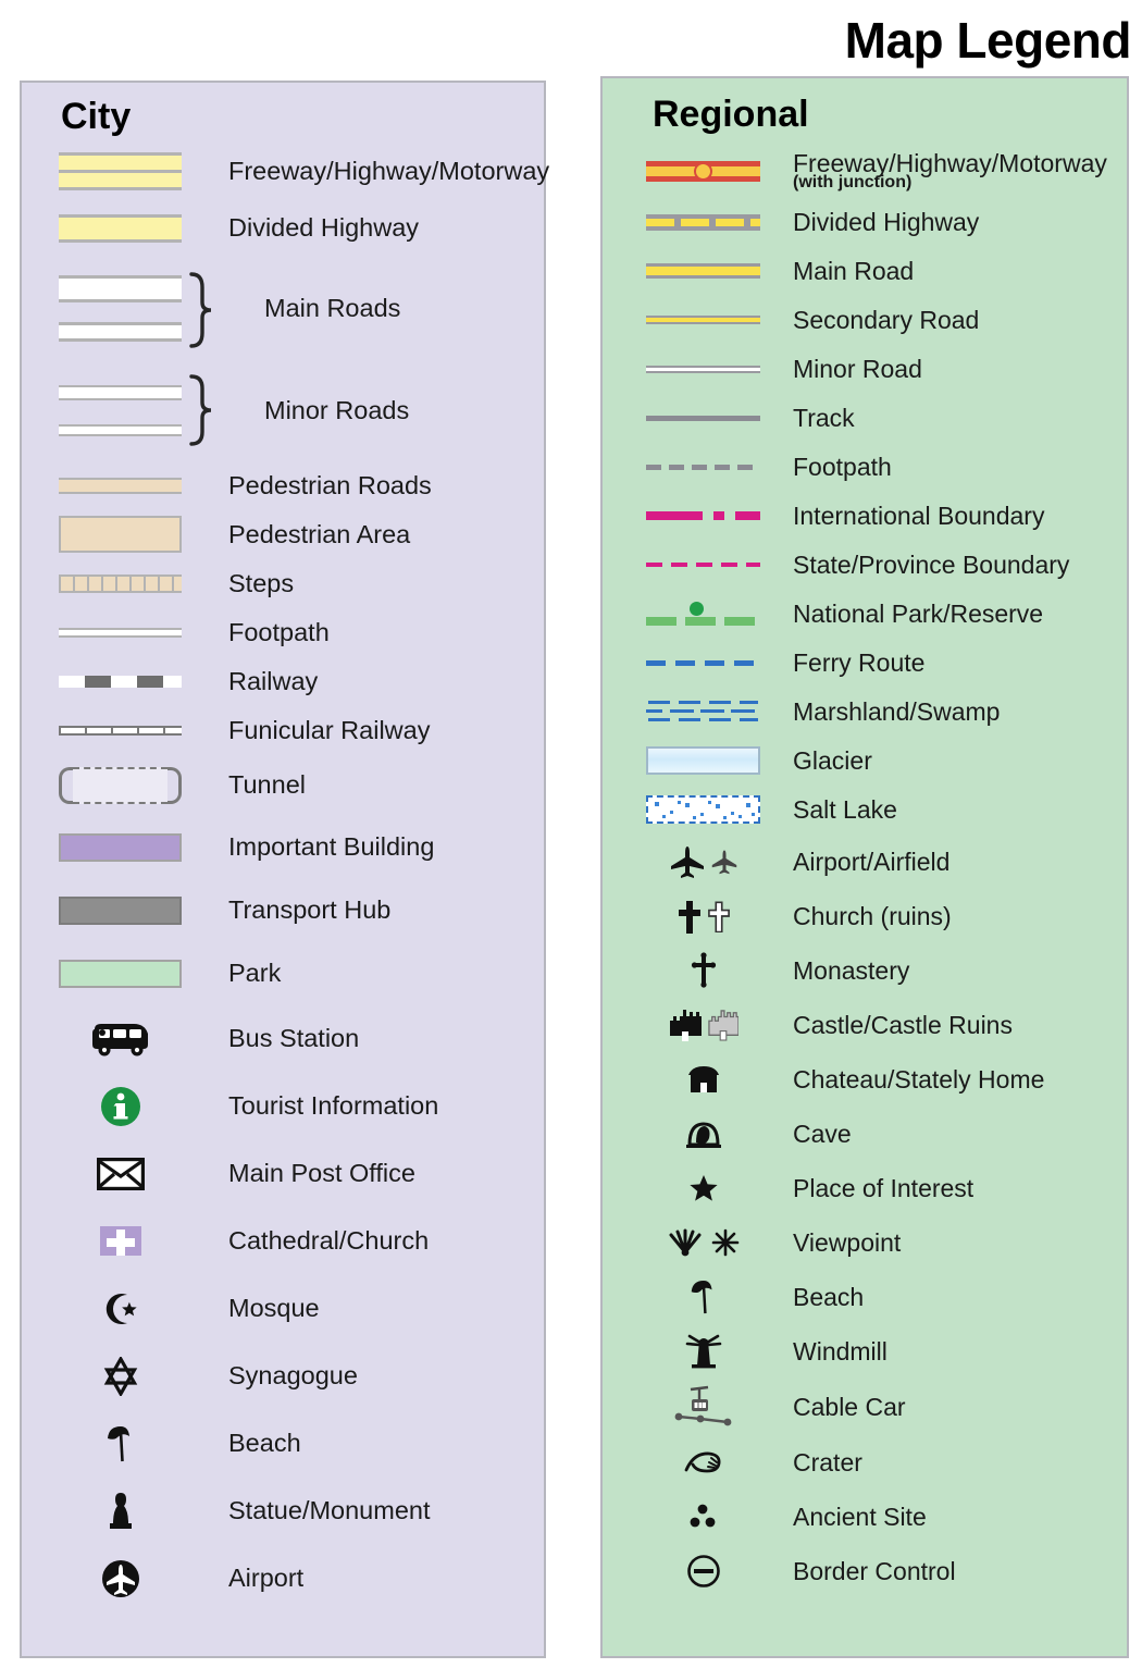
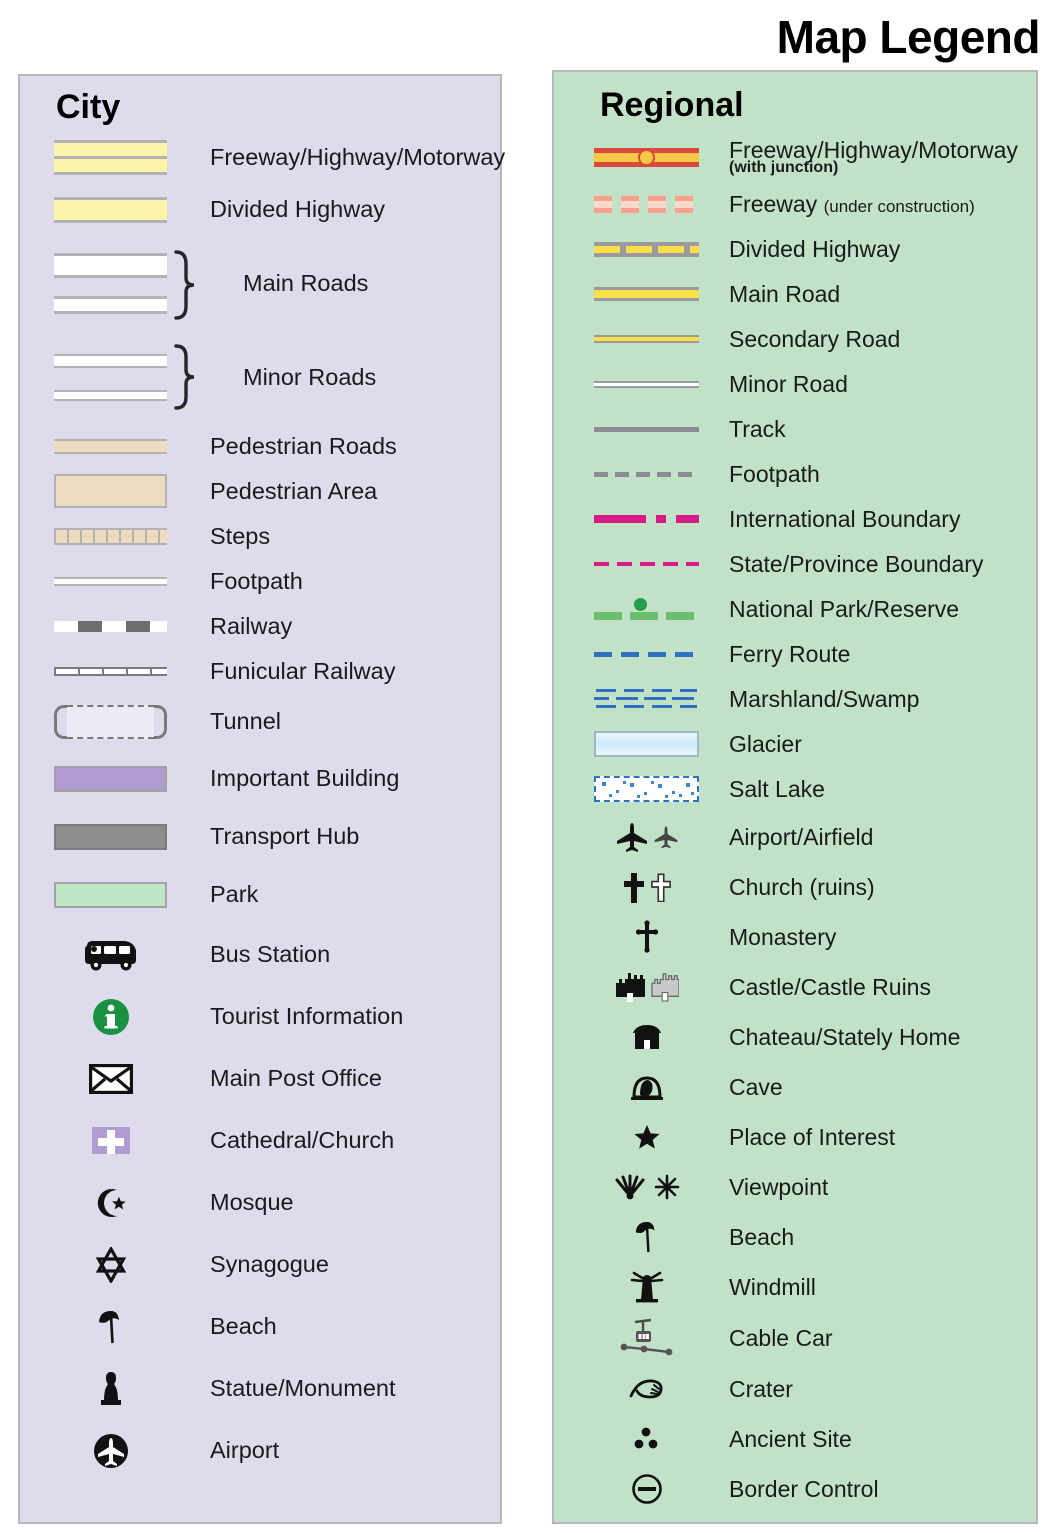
  Map Legend
  City
  Freeway/Highway/Motorway
  Divided Highway
  Main Roads
  Minor Roads
  Pedestrian Roads
  Pedestrian Area
  Steps
  Footpath
  Railway
  Funicular Railway
  Tunnel
  Important Building
  Transport Hub
  Park
  Bus Station
  Tourist Information
  Main Post Office
  Cathedral/Church
  Mosque
  Synagogue
  Beach
  Statue/Monument
  Airport
  Regional
  Freeway/Highway/Motorway
  (with junction)
+ Freeway (under construction)
  Divided Highway
  Main Road
  Secondary Road
  Minor Road
  Track
  Footpath
  International Boundary
  State/Province Boundary
  National Park/Reserve
  Ferry Route
  Marshland/Swamp
  Glacier
  Salt Lake
  Airport/Airfield
  Church (ruins)
  Monastery
  Castle/Castle Ruins
  Chateau/Stately Home
  Cave
  Place of Interest
  Viewpoint
  Beach
  Windmill
  Cable Car
  Crater
  Ancient Site
  Border Control
